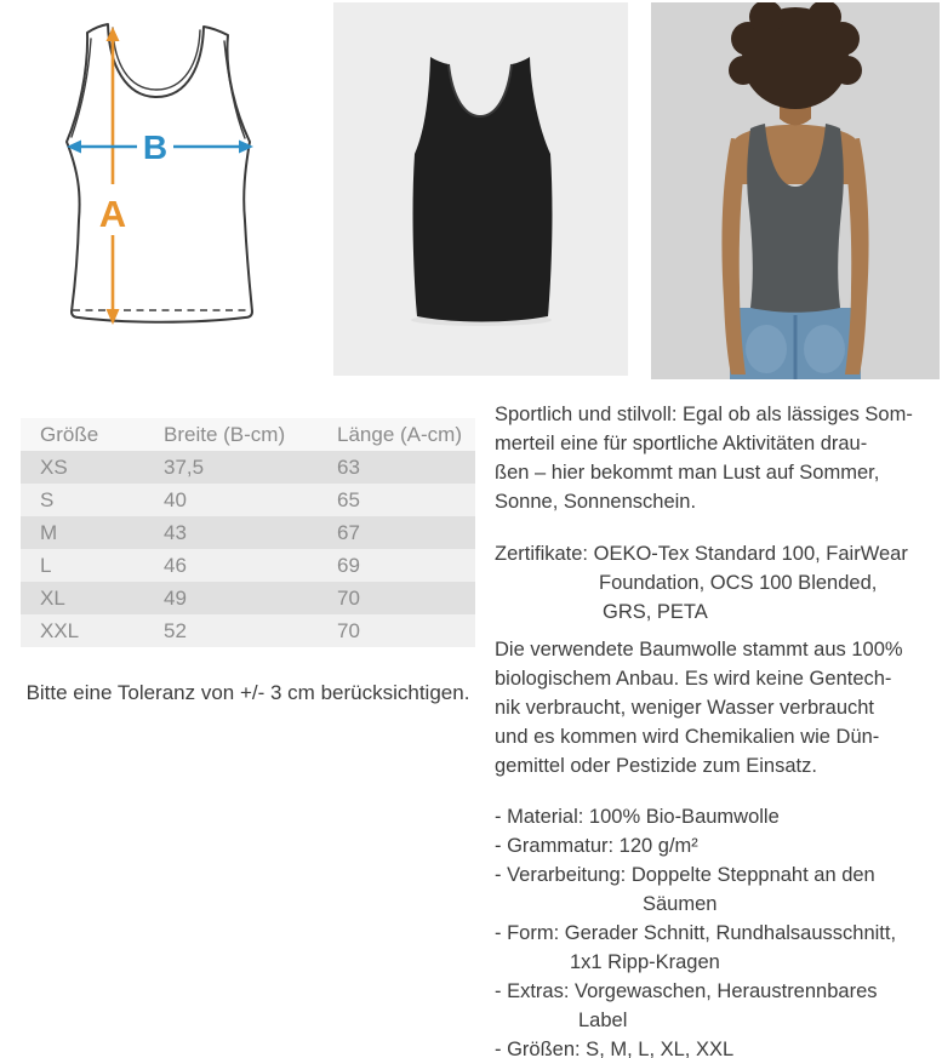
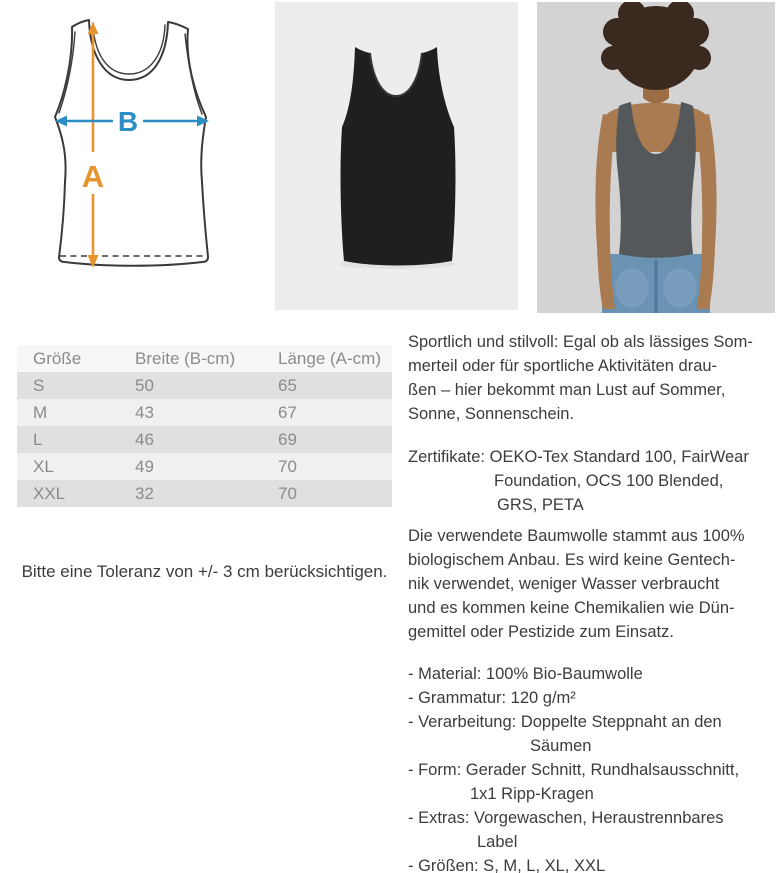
  A
  B
  Größe	Breite (B-cm)	Länge (A-cm)
- XS	37,5	63
- S	40	65
+ S	50	65
  M	43	67
  L	46	69
  XL	49	70
- XXL	52	70
+ XXL	32	70
  Bitte eine Toleranz von +/- 3 cm berücksichtigen.
  Sportlich und stilvoll: Egal ob als lässiges Som-
- merteil eine für sportliche Aktivitäten drau-
+ merteil oder für sportliche Aktivitäten drau-
  ßen – hier bekommt man Lust auf Sommer,
  Sonne, Sonnenschein.
  Zertifikate: OEKO-Tex Standard 100, FairWear
  Foundation, OCS 100 Blended,
  GRS, PETA
  Die verwendete Baumwolle stammt aus 100%
  biologischem Anbau. Es wird keine Gentech-
- nik verbraucht, weniger Wasser verbraucht
+ nik verwendet, weniger Wasser verbraucht
- und es kommen wird Chemikalien wie Dün-
+ und es kommen keine Chemikalien wie Dün-
  gemittel oder Pestizide zum Einsatz.
  - Material: 100% Bio-Baumwolle
  - Grammatur: 120 g/m²
  - Verarbeitung: Doppelte Steppnaht an den
  Säumen
  - Form: Gerader Schnitt, Rundhalsausschnitt,
  1x1 Ripp-Kragen
  - Extras: Vorgewaschen, Heraustrennbares
  Label
  - Größen: S, M, L, XL, XXL
